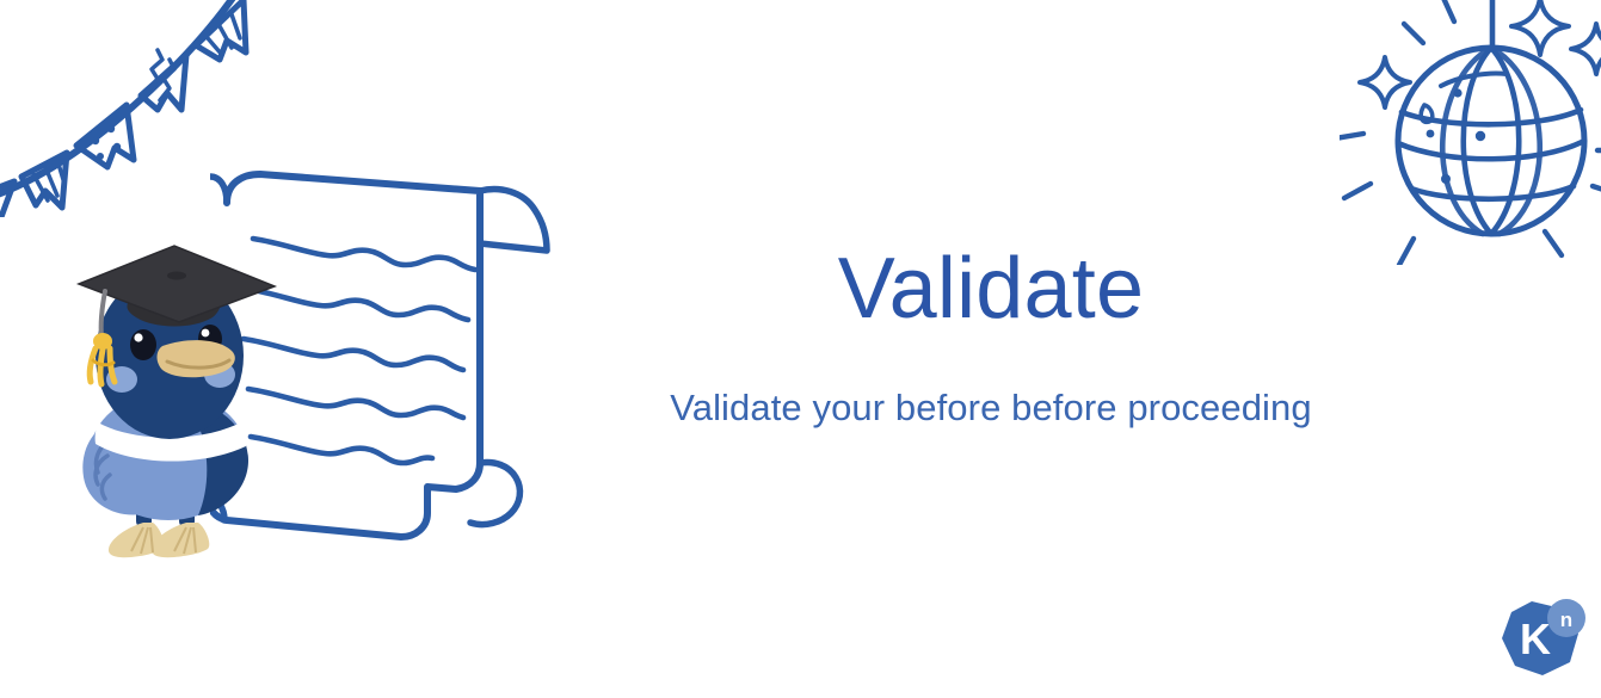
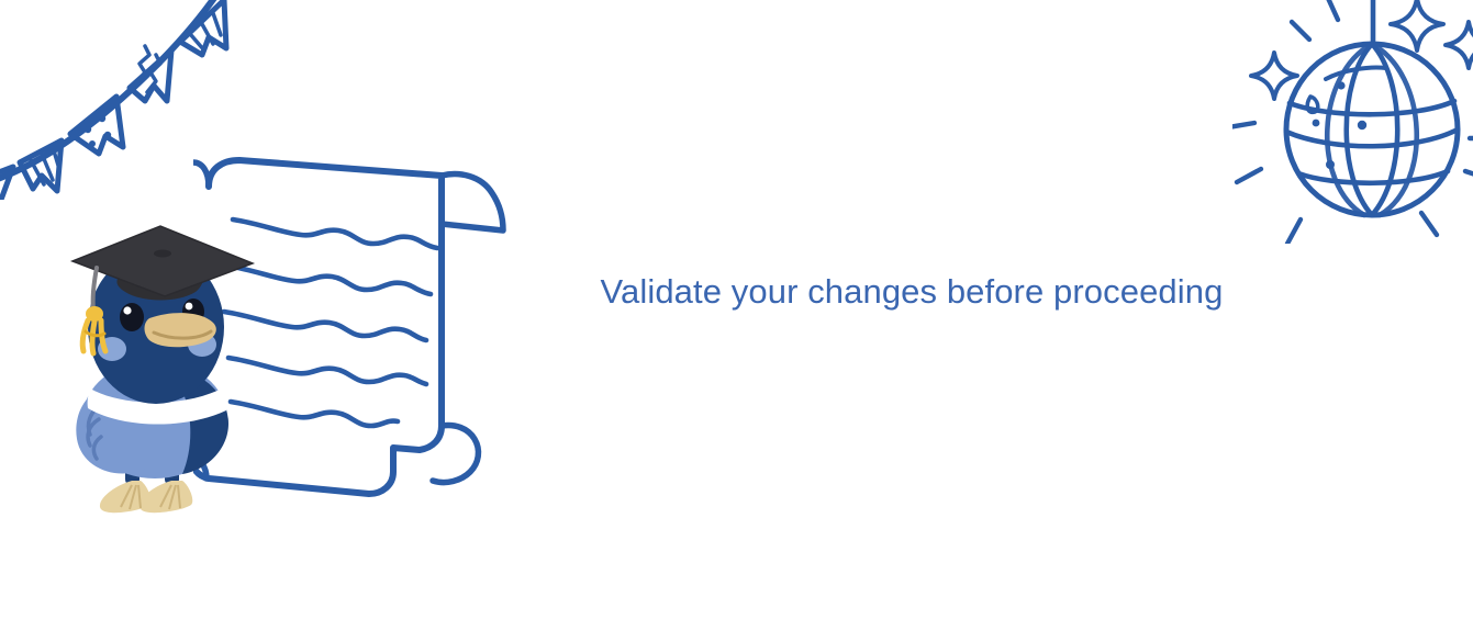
- Validate
- Validate your before before proceeding
+ Validate your changes before proceeding
- K
- n
